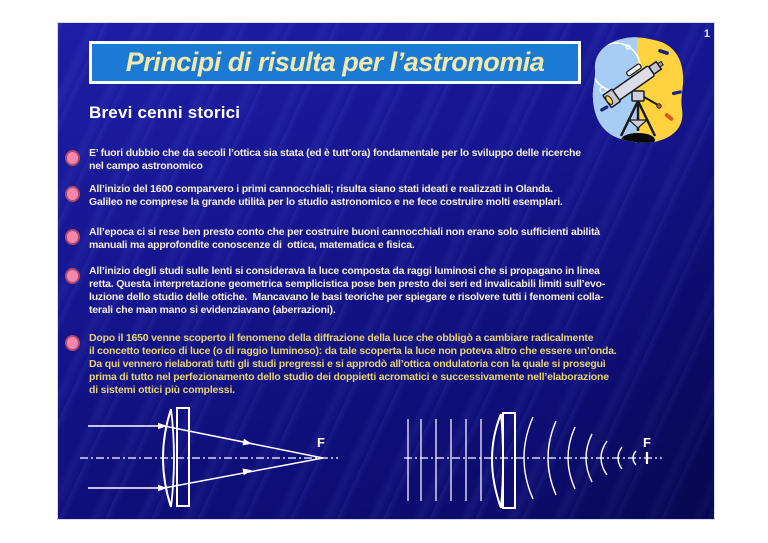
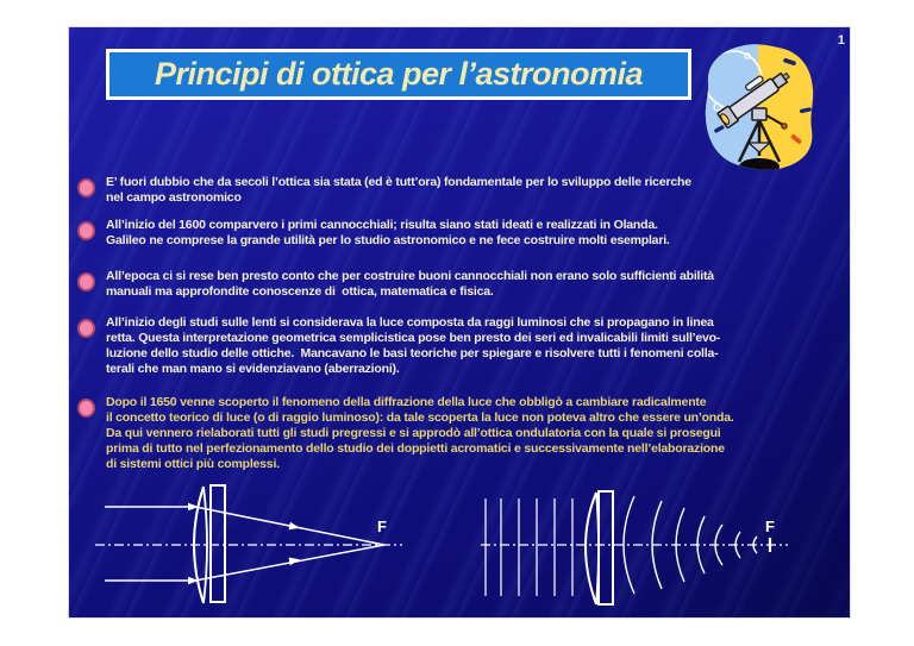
  1
- Principi di risulta per l’astronomia
+ Principi di ottica per l’astronomia
- Brevi cenni storici
  E’ fuori dubbio che da secoli l’ottica sia stata (ed è tutt’ora) fondamentale per lo sviluppo delle ricerche
  nel campo astronomico
  All’inizio del 1600 comparvero i primi cannocchiali; risulta siano stati ideati e realizzati in Olanda.
  Galileo ne comprese la grande utilità per lo studio astronomico e ne fece costruire molti esemplari.
  All’epoca ci si rese ben presto conto che per costruire buoni cannocchiali non erano solo sufficienti abilità
  manuali ma approfondite conoscenze di ottica, matematica e fisica.
  All’inizio degli studi sulle lenti si considerava la luce composta da raggi luminosi che si propagano in linea
  retta. Questa interpretazione geometrica semplicistica pose ben presto dei seri ed invalicabili limiti sull’evo-
  luzione dello studio delle ottiche. Mancavano le basi teoriche per spiegare e risolvere tutti i fenomeni colla-
  terali che man mano si evidenziavano (aberrazioni).
  Dopo il 1650 venne scoperto il fenomeno della diffrazione della luce che obbligò a cambiare radicalmente
  il concetto teorico di luce (o di raggio luminoso): da tale scoperta la luce non poteva altro che essere un’onda.
  Da qui vennero rielaborati tutti gli studi pregressi e si approdò all’ottica ondulatoria con la quale si proseguì
  prima di tutto nel perfezionamento dello studio dei doppietti acromatici e successivamente nell’elaborazione
  di sistemi ottici più complessi.
  F
  F
